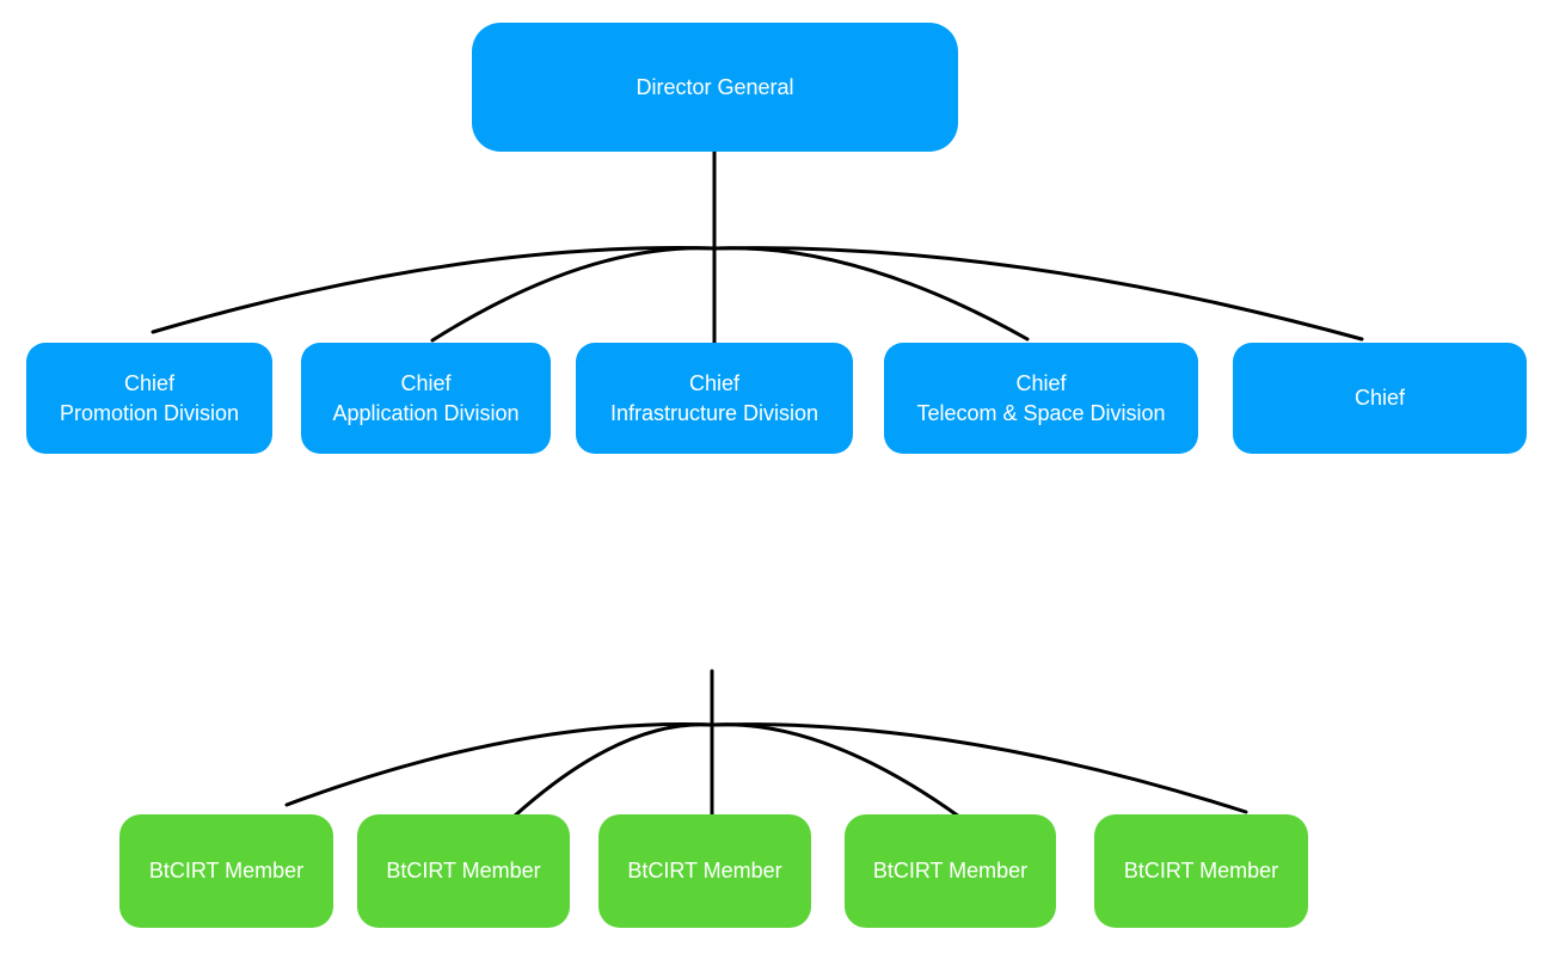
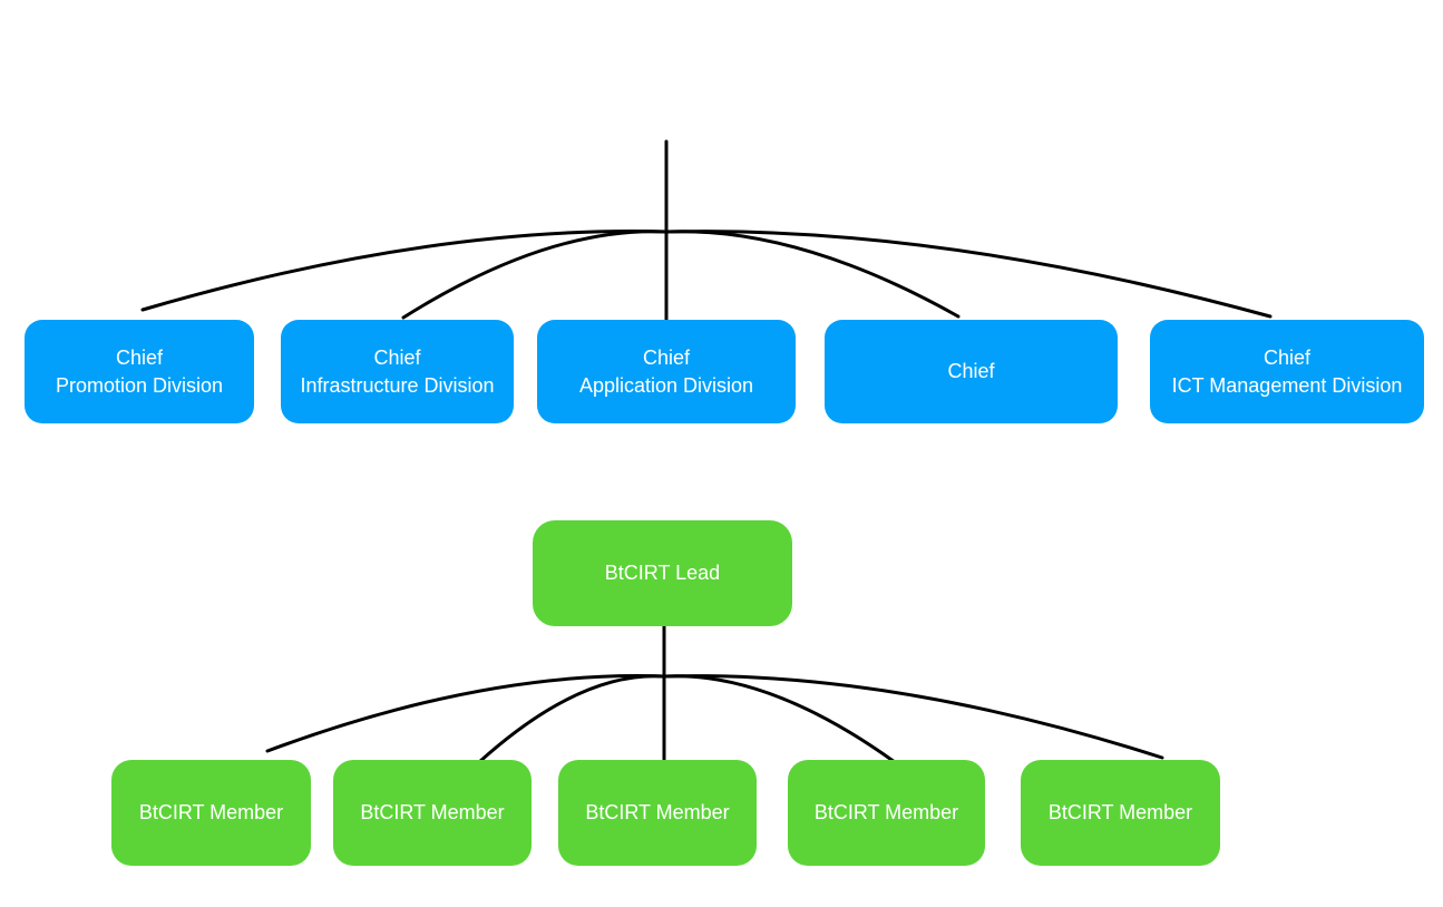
- Director General
  Chief
  Promotion Division
  Chief
- Application Division
+ Infrastructure Division
  Chief
- Infrastructure Division
+ Application Division
  Chief
- Telecom & Space Division
  Chief
+ ICT Management Division
+ BtCIRT Lead
  BtCIRT Member
  BtCIRT Member
  BtCIRT Member
  BtCIRT Member
  BtCIRT Member
